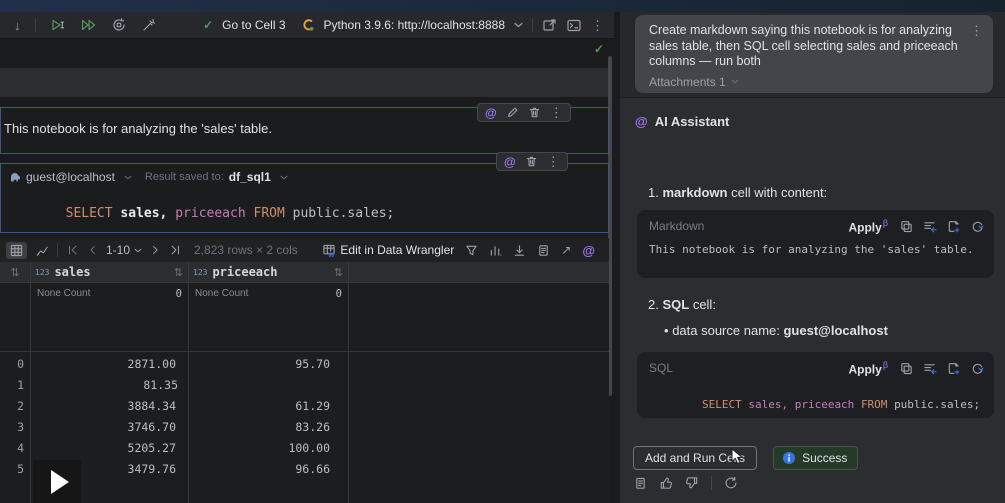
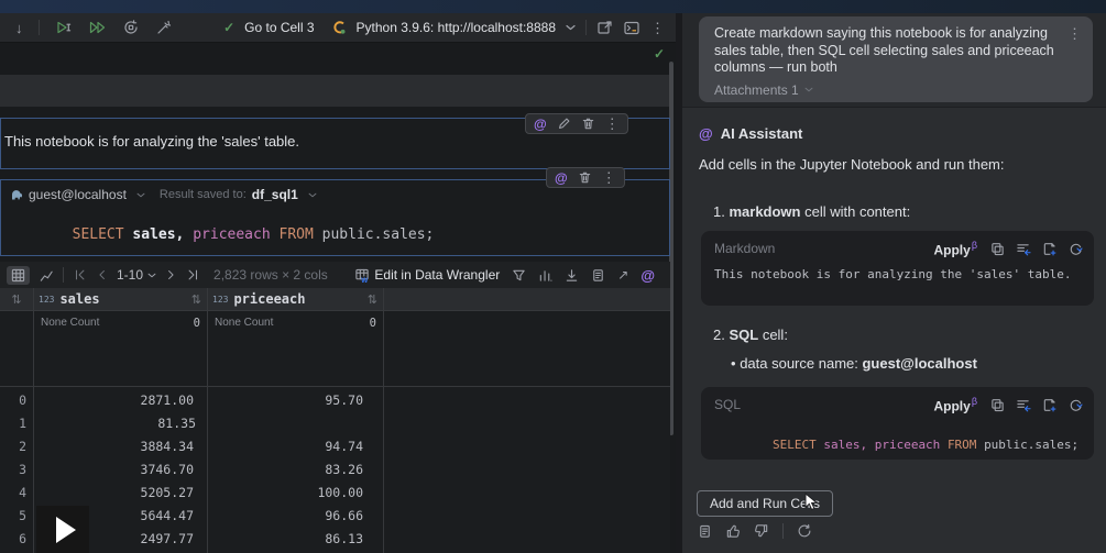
  ↓
  ✓
  Go to Cell 3
  Python 3.9.6: http://localhost:8888
  ⋮
  ✓
  @
  ⋮
  This notebook is for analyzing the 'sales' table.
  @
  ⋮
  guest@localhost
  Result saved to:
  df_sql1
  SELECT sales, priceeach FROM public.sales;
  1-10
  2,823 rows × 2 cols
  Edit in Data Wrangler
  ↗
  @
  ⇅
  123
  sales
  ⇅
  123
  priceeach
  ⇅
  None Count
  0
  None Count
  0
  0
  2871.00
  95.70
  1
  81.35
  2
  3884.34
- 61.29
+ 94.74
  3
  3746.70
  83.26
  4
  5205.27
  100.00
  5
- 3479.76
+ 5644.47
  96.66
+ 6
+ 2497.77
+ 86.13
  Create markdown saying this notebook is for analyzing sales table, then SQL cell selecting sales and priceeach columns — run both
  ⋮
  Attachments 1
  @
  AI Assistant
+ Add cells in the Jupyter Notebook and run them:
  1. markdown cell with content:
  Markdown
  Applyβ
  This notebook is for analyzing the 'sales' table.
  2. SQL cell:
  • data source name: guest@localhost
  SQL
  Applyβ
  SELECT sales, priceeach FROM public.sales;
  Add and Run Ces
- Success
